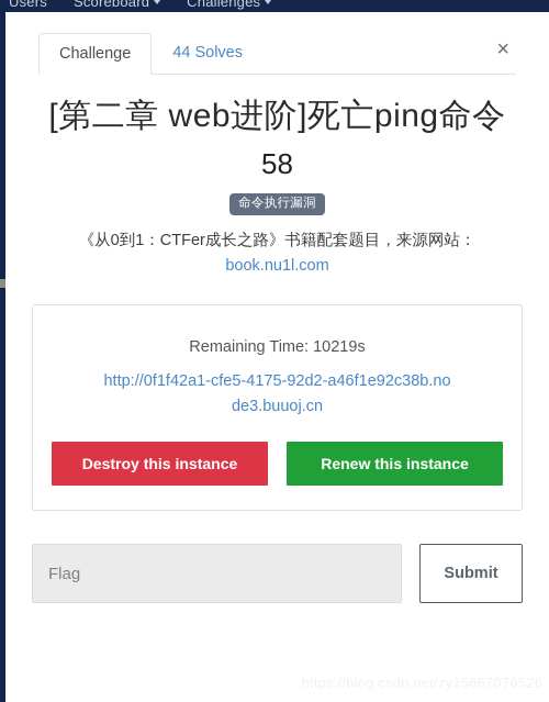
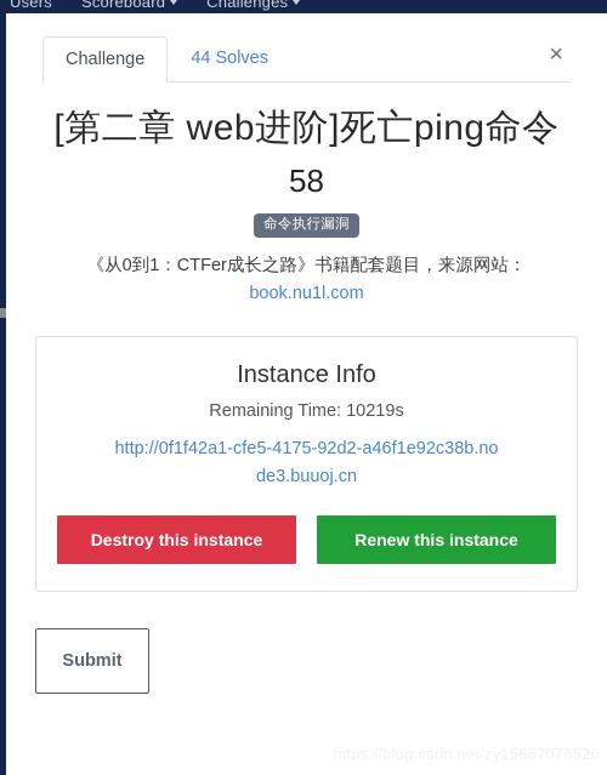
  Users
  Scoreboard
  Challenges
  Challenge
  44 Solves
  ×
  [第二章 web进阶]死亡ping命令
  58
  命令执行漏洞
  《从0到1：CTFer成长之路》书籍配套题目，来源网站： book.nu1l.com
+ Instance Info
  Remaining Time: 10219s
  http://0f1f42a1-cfe5-4175-92d2-a46f1e92c38b.node3.buuoj.cn
  Destroy this instance
  Renew this instance
- Flag
  Submit
